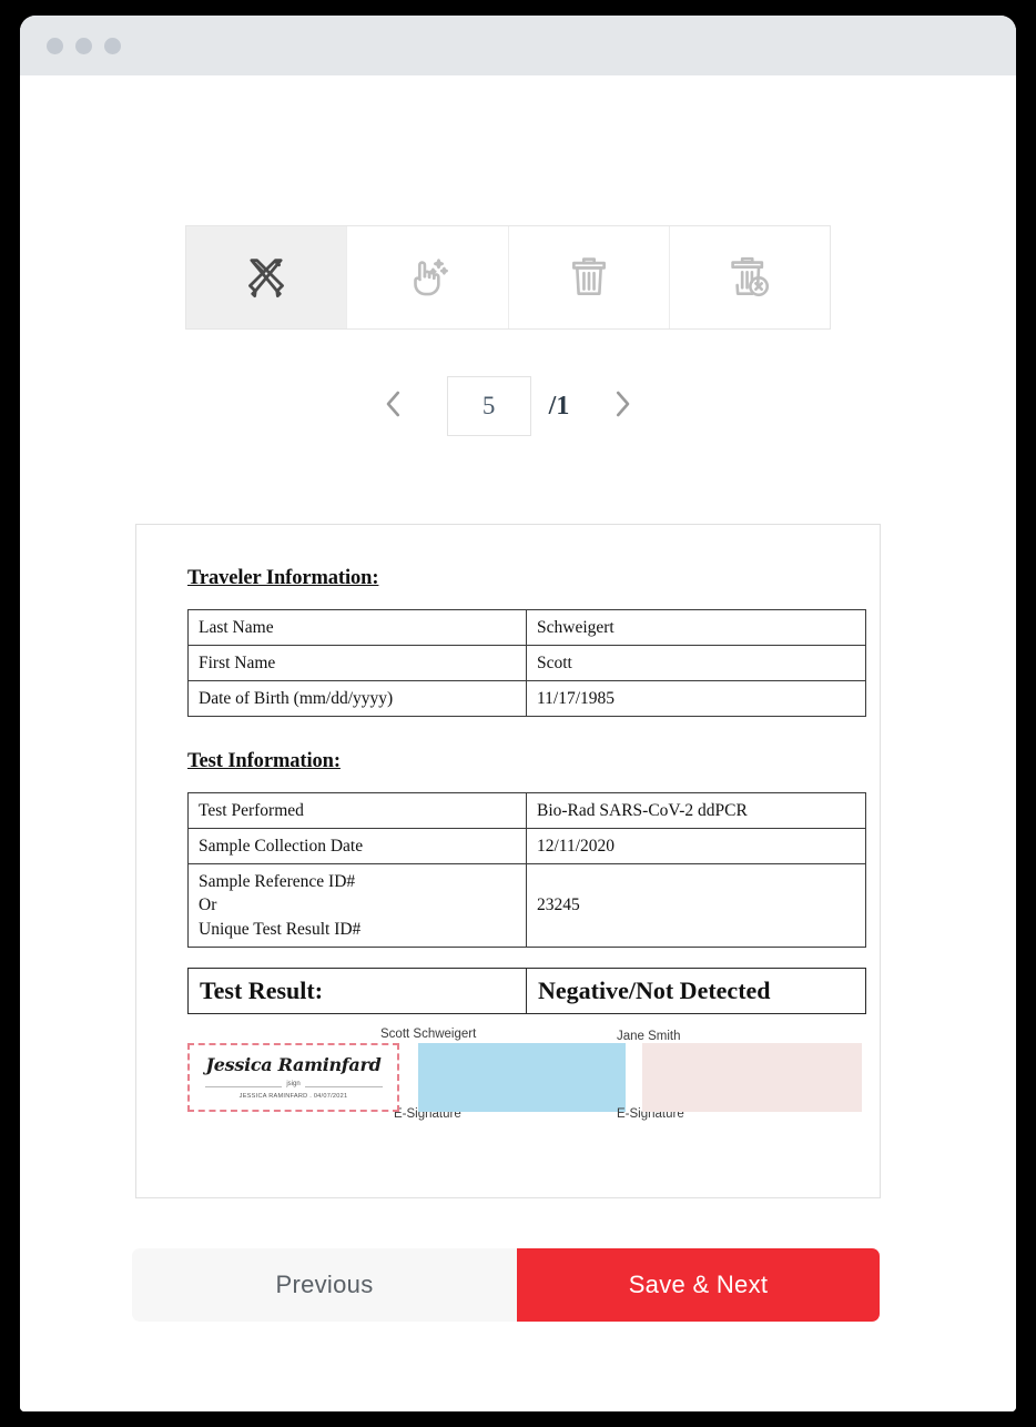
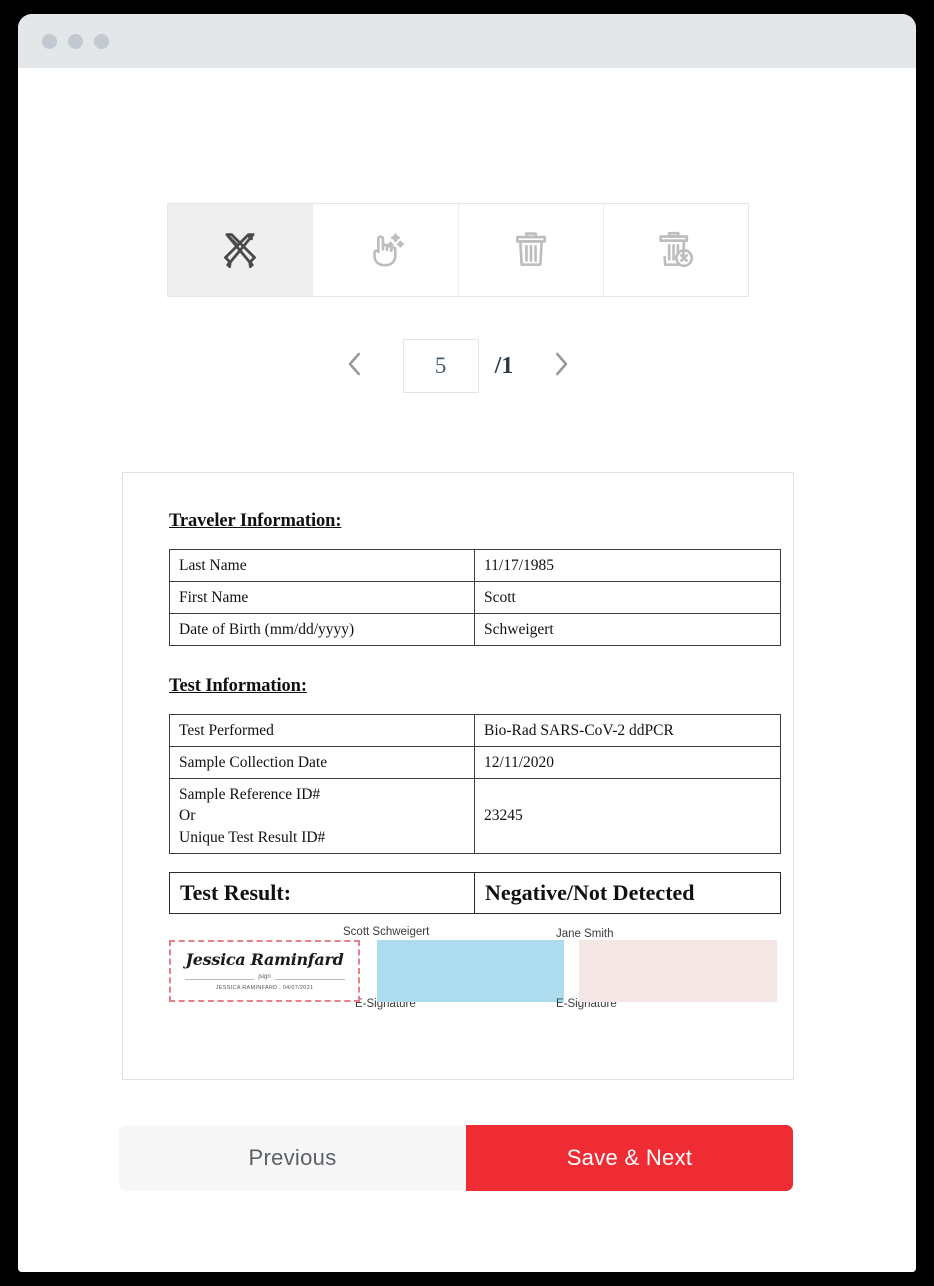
  5
  /1
  Traveler Information:
- Last Name	Schweigert
+ Last Name	11/17/1985
  First Name	Scott
- Date of Birth (mm/dd/yyyy)	11/17/1985
+ Date of Birth (mm/dd/yyyy)	Schweigert
  Test Information:
  Test Performed	Bio-Rad SARS-CoV-2 ddPCR
  Sample Collection Date	12/11/2020
  Sample Reference ID# Or Unique Test Result ID#	23245
  Test Result:	Negative/Not Detected
  Scott Schweigert
  E-Signature
  Jessica Raminfard
  Jane Smith
  E-Signature
  Previous
  Save & Next
